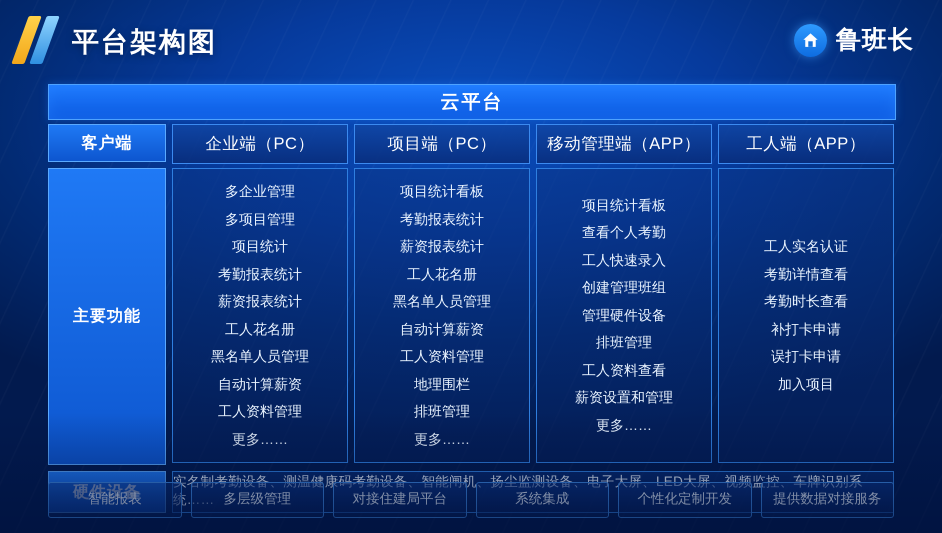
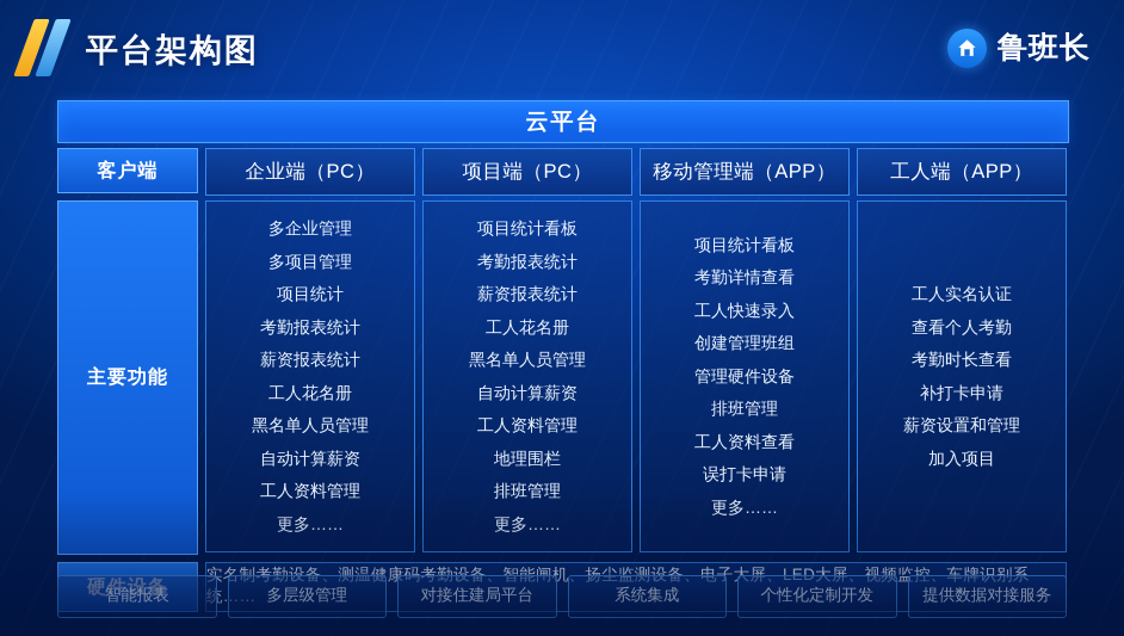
  平台架构图
  鲁班长
  云平台
  客户端
  企业端（PC）
  项目端（PC）
  移动管理端（APP）
  工人端（APP）
  主要功能
  多企业管理
  多项目管理
  项目统计
  考勤报表统计
  薪资报表统计
  工人花名册
  黑名单人员管理
  自动计算薪资
  工人资料管理
  项目统计看板
  考勤报表统计
  薪资报表统计
  工人花名册
  黑名单人员管理
  自动计算薪资
  工人资料管理
  地理围栏
  排班管理
  项目统计看板
- 查看个人考勤
+ 考勤详情查看
  工人快速录入
  创建管理班组
  管理硬件设备
  排班管理
  工人资料查看
- 薪资设置和管理
+ 误打卡申请
  工人实名认证
- 考勤详情查看
+ 查看个人考勤
  考勤时长查看
  补打卡申请
- 误打卡申请
+ 薪资设置和管理
  加入项目
